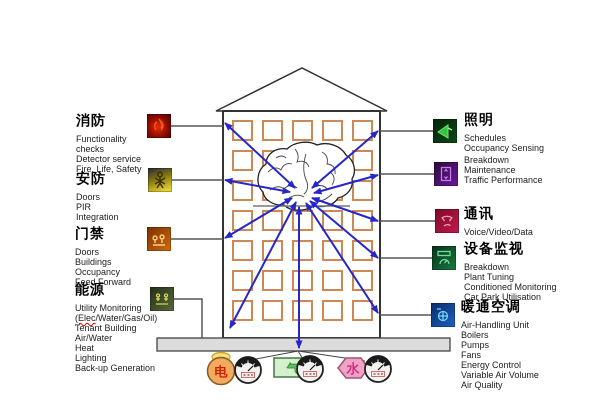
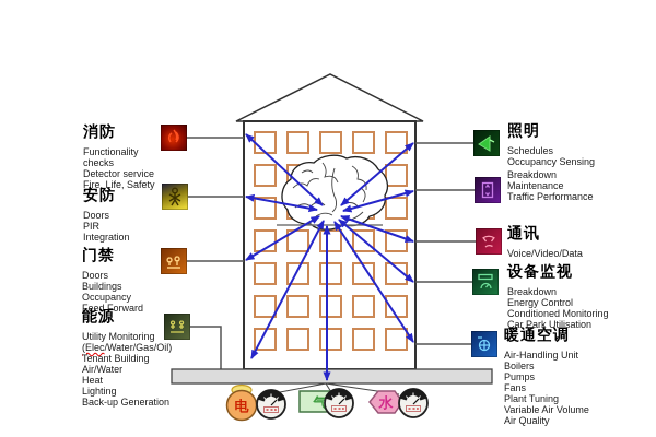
  电
  气
  水
  消防
  Functionality
  checks
  Detector service
  Fire, Life, Safety
  安防
  Doors
  PIR
  Integration
  门禁
  Doors
  Buildings
  Occupancy
  Feed Forward
  能源
  Utility Monitoring
  (Elec/Water/Gas/Oil)
  Tenant Building
  Air/Water
  Heat
  Lighting
  Back-up Generation
  照明
  Schedules
  Occupancy Sensing
  Breakdown
  Maintenance
  Traffic Performance
  通讯
  Voice/Video/Data
  设备监视
  Breakdown
- Plant Tuning
+ Energy Control
  Conditioned Monitoring
  Car Park Utilisation
  暖通空调
  Air-Handling Unit
  Boilers
  Pumps
  Fans
- Energy Control
+ Plant Tuning
  Variable Air Volume
  Air Quality
